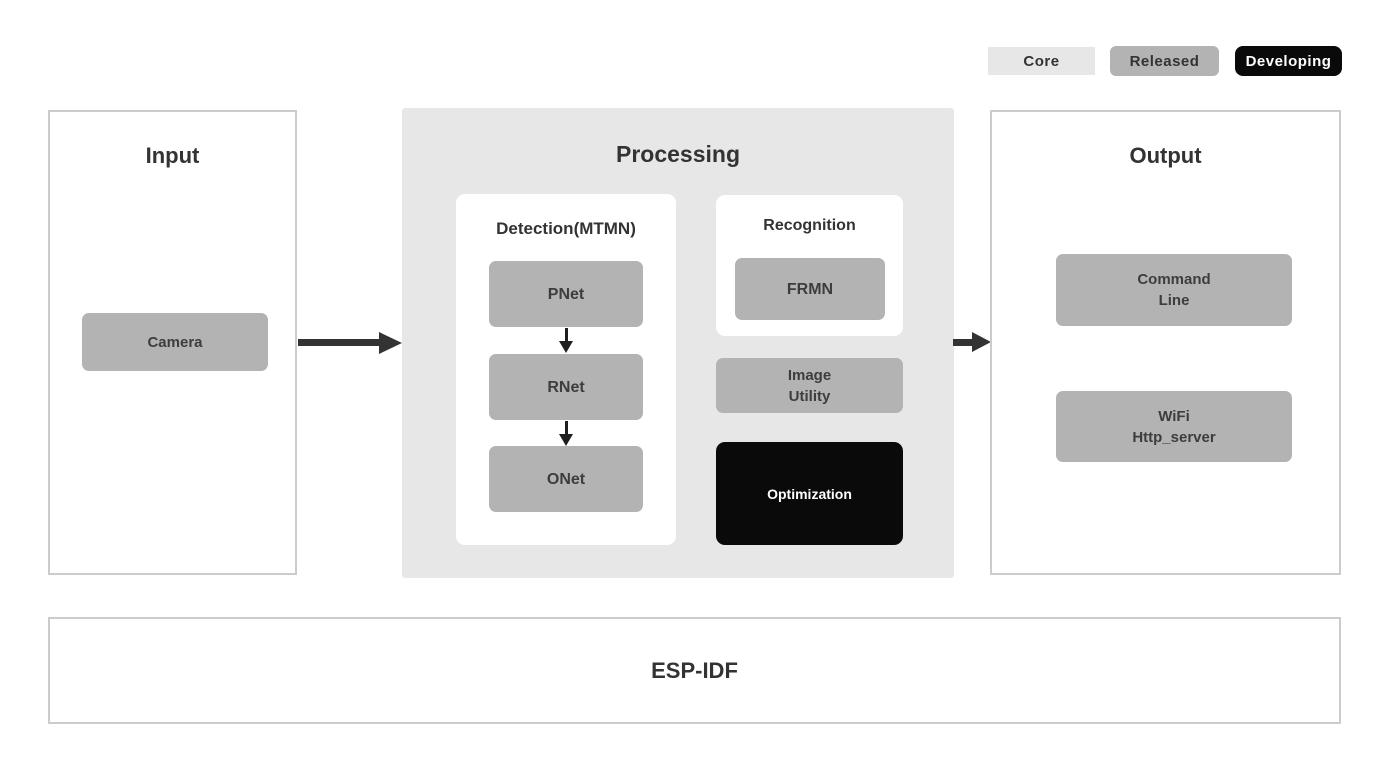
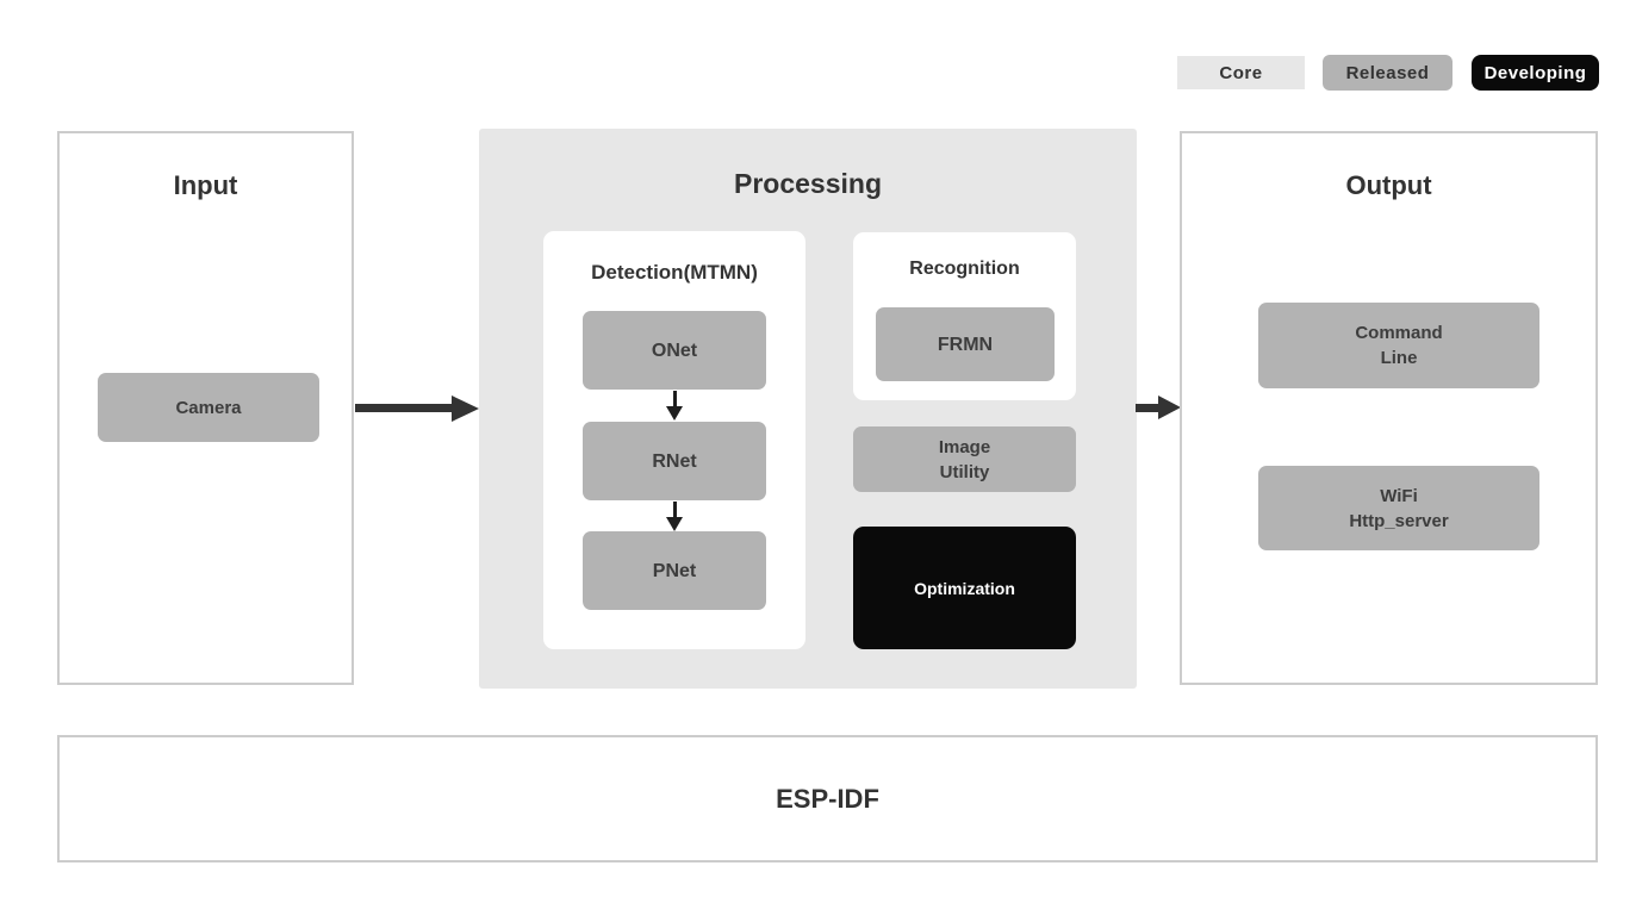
  Core
  Released
  Developing
  Input
  Camera
  Processing
  Detection(MTMN)
- PNet
+ ONet
  RNet
- ONet
+ PNet
  Recognition
  FRMN
  Image
  Utility
  Optimization
  Output
  Command
  Line
  WiFi
  Http_server
  ESP-IDF
